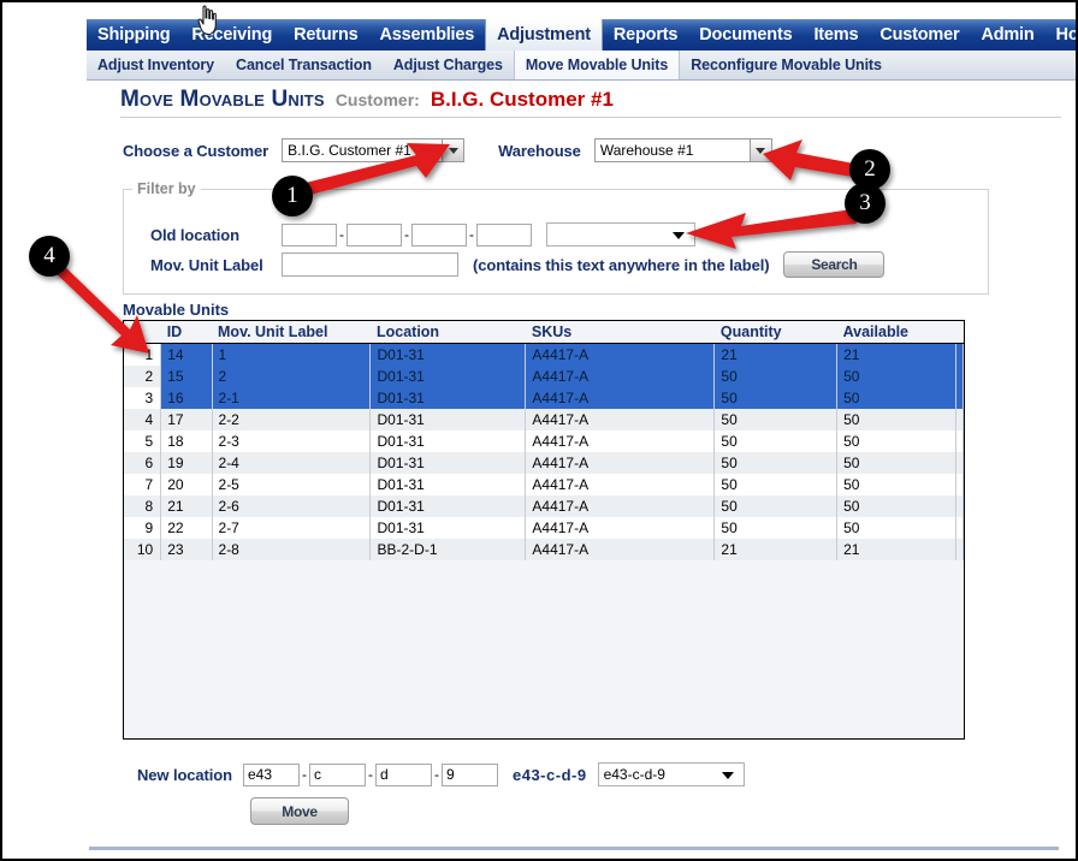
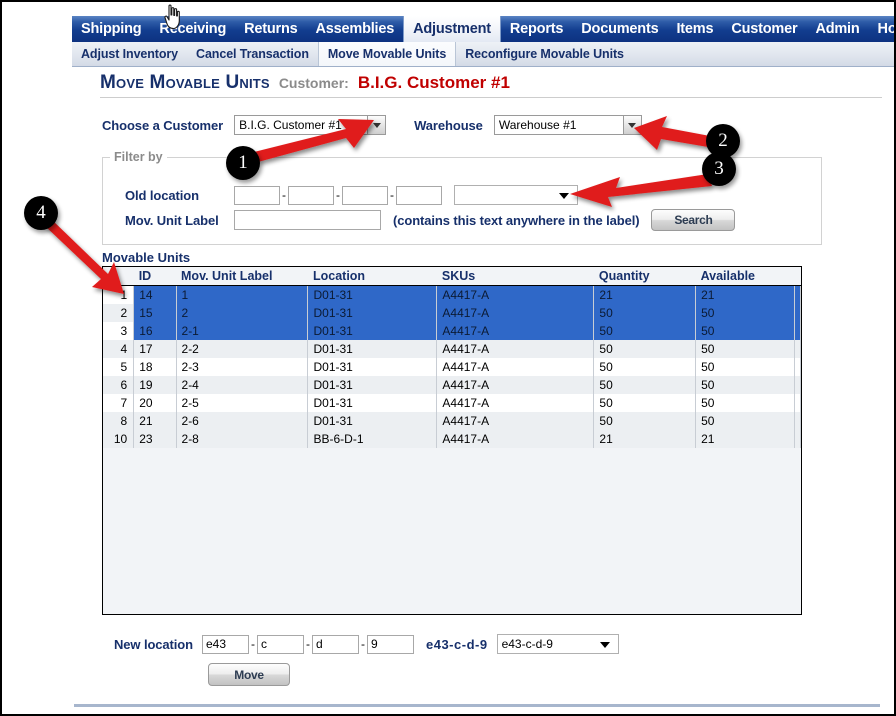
  Shipping
  Rceiving
  Returns
  Assemblies
  Adjustment
  Reports
  Documents
  Items
  Customer
  Admin
  Adjust Inventory
  Cancel Transaction
- Adjust Charges
  Move Movable Units
  Reconfigure Movable Units
  Move Movable Units
  Customer:
  B.I.G. Customer #1
  Choose a Customer
  B.I.G. Customer #1
  Warehouse
  Warehouse #1
  Filter by
  Old location
  -
  -
  -
  Mov. Unit Label
  (contains this text anywhere in the label)
  Search
  Movable Units
  	ID	Mov. Unit Label	Location	SKUs	Quantity	Available
  1	14	1	D01-31	A4417-A	21	21
  2	15	2	D01-31	A4417-A	50	50
  3	16	2-1	D01-31	A4417-A	50	50
  4	17	2-2	D01-31	A4417-A	50	50
  5	18	2-3	D01-31	A4417-A	50	50
  6	19	2-4	D01-31	A4417-A	50	50
  7	20	2-5	D01-31	A4417-A	50	50
  8	21	2-6	D01-31	A4417-A	50	50
- 9	22	2-7	D01-31	A4417-A	50	50
- 10	23	2-8	BB-2-D-1	A4417-A	21	21
+ 10	23	2-8	BB-6-D-1	A4417-A	21	21
  New location
  e43
  -
  c
  -
  d
  -
  9
  e43-c-d-9
  e43-c-d-9
  Move
  1
  2
  3
  4
